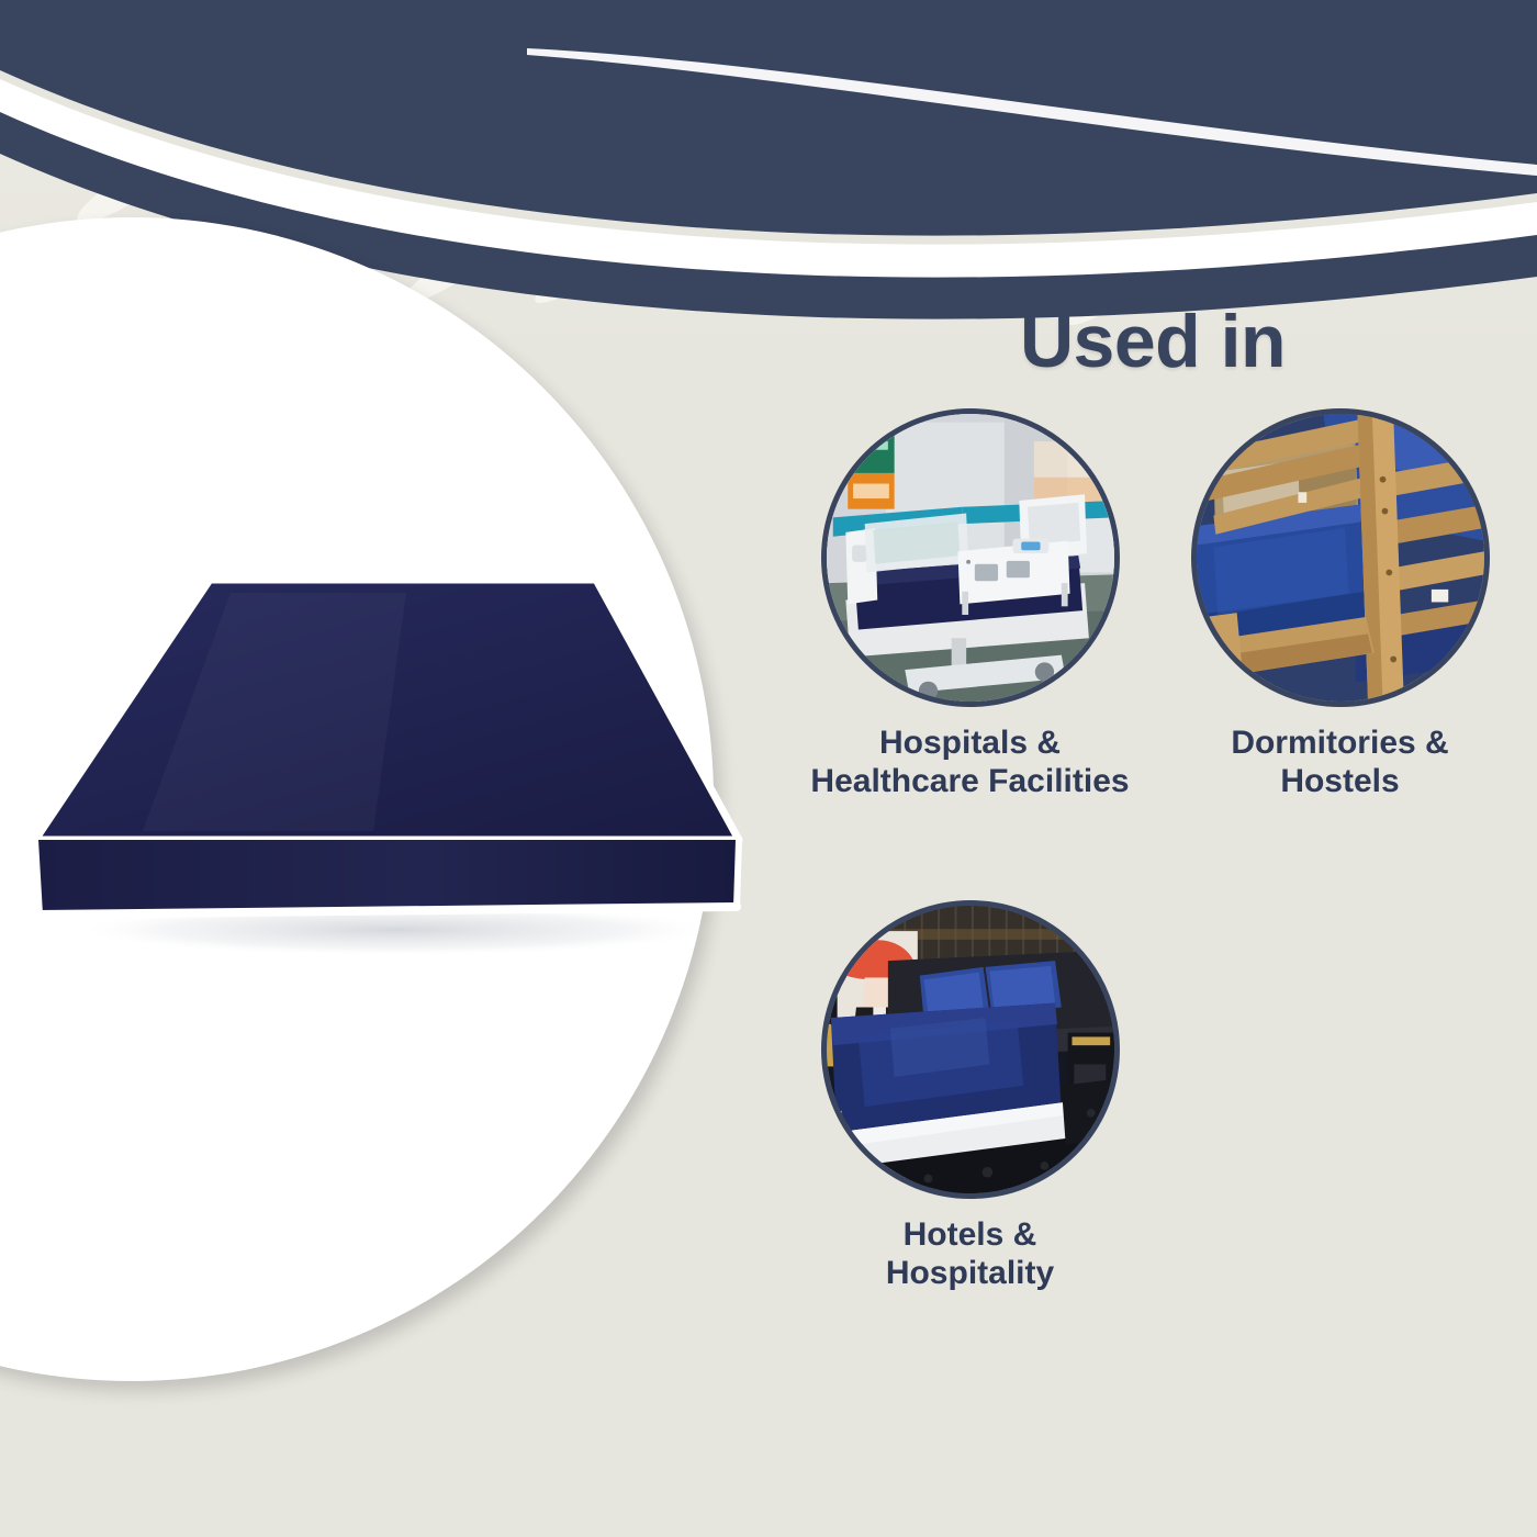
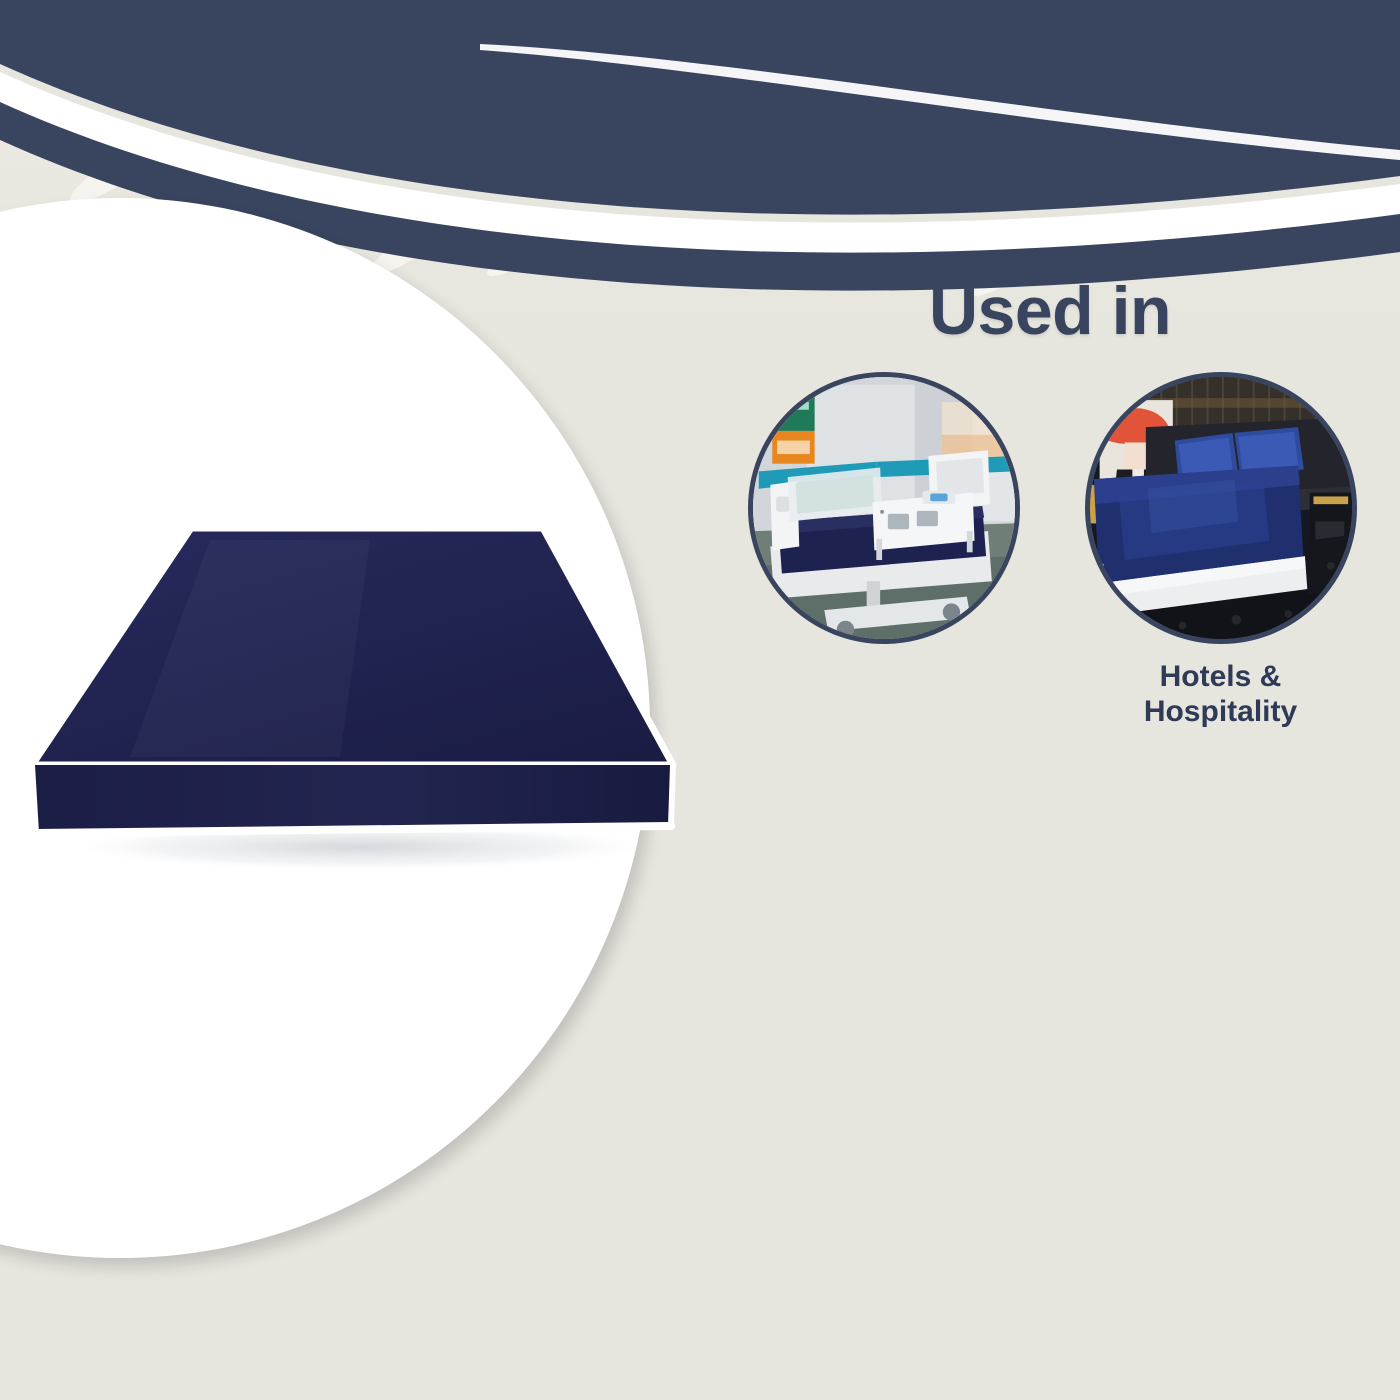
  Used in
- Hospitals &
- Healthcare Facilities
- Dormitories &
- Hostels
  Hotels &
  Hospitality
